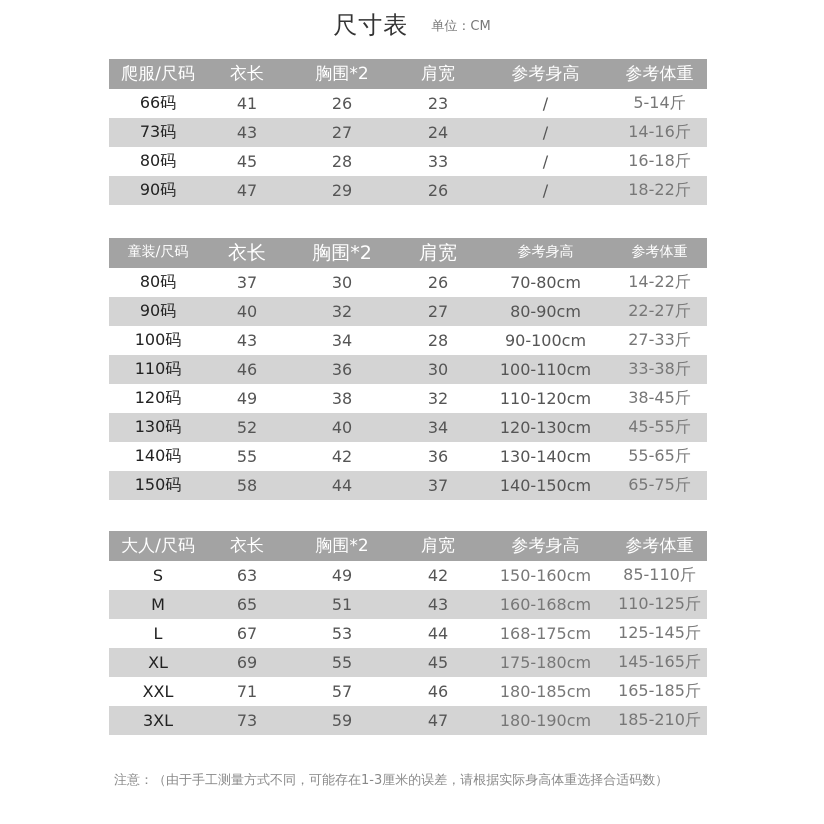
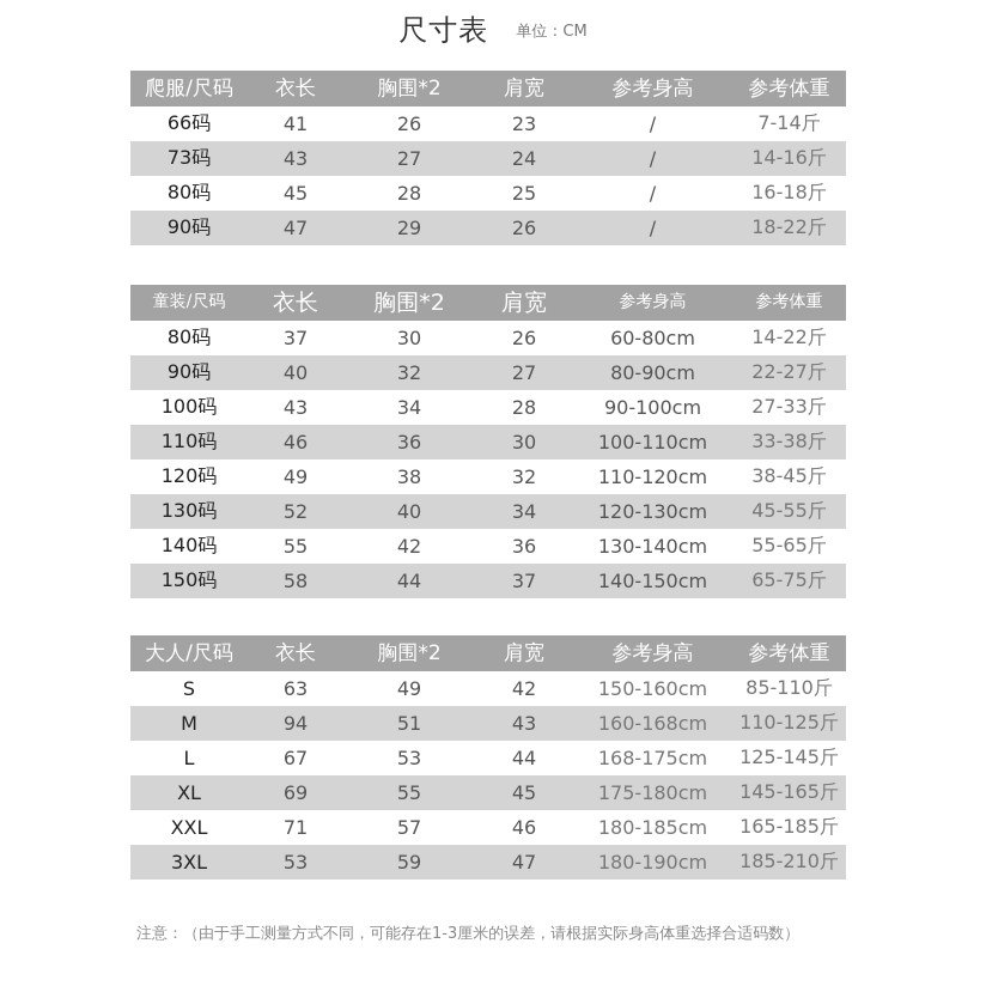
  尺寸表 单位：CM
  爬服/尺码	衣长	胸围*2	肩宽	参考身高	参考体重
- 66码	41	26	23	/	5-14斤
+ 66码	41	26	23	/	7-14斤
  73码	43	27	24	/	14-16斤
- 80码	45	28	33	/	16-18斤
+ 80码	45	28	25	/	16-18斤
  90码	47	29	26	/	18-22斤
  童装/尺码	衣长	胸围*2	肩宽	参考身高	参考体重
- 80码	37	30	26	70-80cm	14-22斤
+ 80码	37	30	26	60-80cm	14-22斤
  90码	40	32	27	80-90cm	22-27斤
  100码	43	34	28	90-100cm	27-33斤
  110码	46	36	30	100-110cm	33-38斤
  120码	49	38	32	110-120cm	38-45斤
  130码	52	40	34	120-130cm	45-55斤
  140码	55	42	36	130-140cm	55-65斤
  150码	58	44	37	140-150cm	65-75斤
  大人/尺码	衣长	胸围*2	肩宽	参考身高	参考体重
  S	63	49	42	150-160cm	85-110斤
- M	65	51	43	160-168cm	110-125斤
+ M	94	51	43	160-168cm	110-125斤
  L	67	53	44	168-175cm	125-145斤
  XL	69	55	45	175-180cm	145-165斤
  XXL	71	57	46	180-185cm	165-185斤
- 3XL	73	59	47	180-190cm	185-210斤
+ 3XL	53	59	47	180-190cm	185-210斤
  注意：（由于手工测量方式不同，可能存在1-3厘米的误差，请根据实际身高体重选择合适码数）
